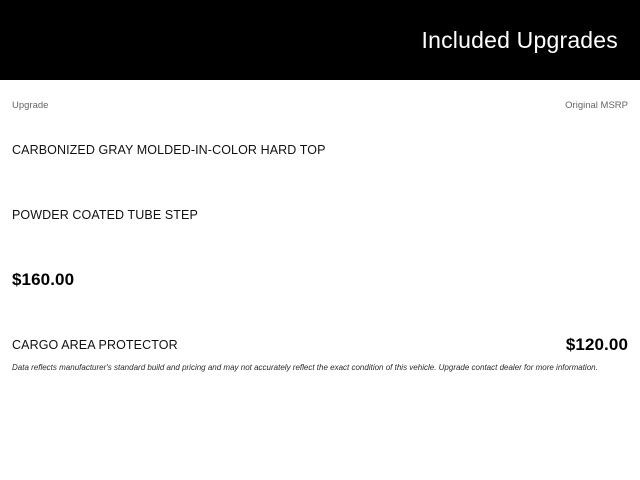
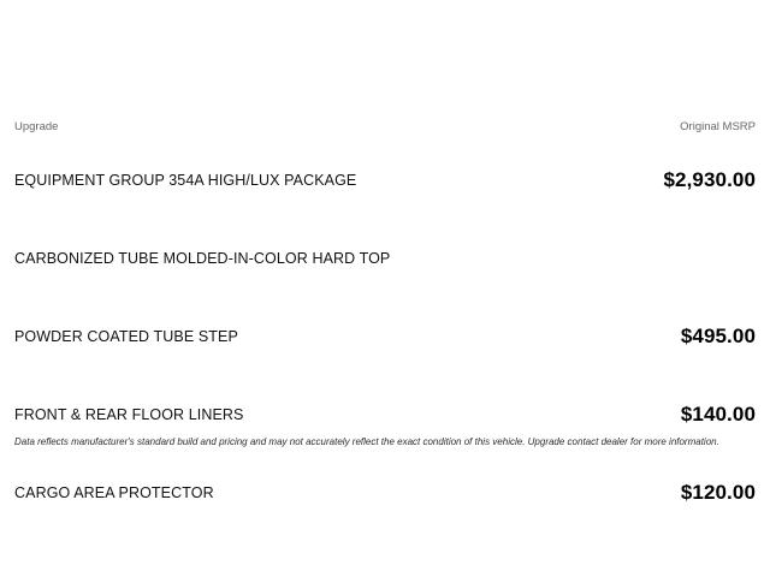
- Included Upgrades
  Upgrade
  Original MSRP
+ EQUIPMENT GROUP 354A HIGH/LUX PACKAGE
+ $2,930.00
- CARBONIZED GRAY MOLDED-IN-COLOR HARD TOP
+ CARBONIZED TUBE MOLDED-IN-COLOR HARD TOP
  POWDER COATED TUBE STEP
+ $495.00
+ FRONT & REAR FLOOR LINERS
- $160.00
+ $140.00
  CARGO AREA PROTECTOR
  $120.00
  Data reflects manufacturer's standard build and pricing and may not accurately reflect the exact condition of this vehicle. Upgrade contact dealer for more information.
